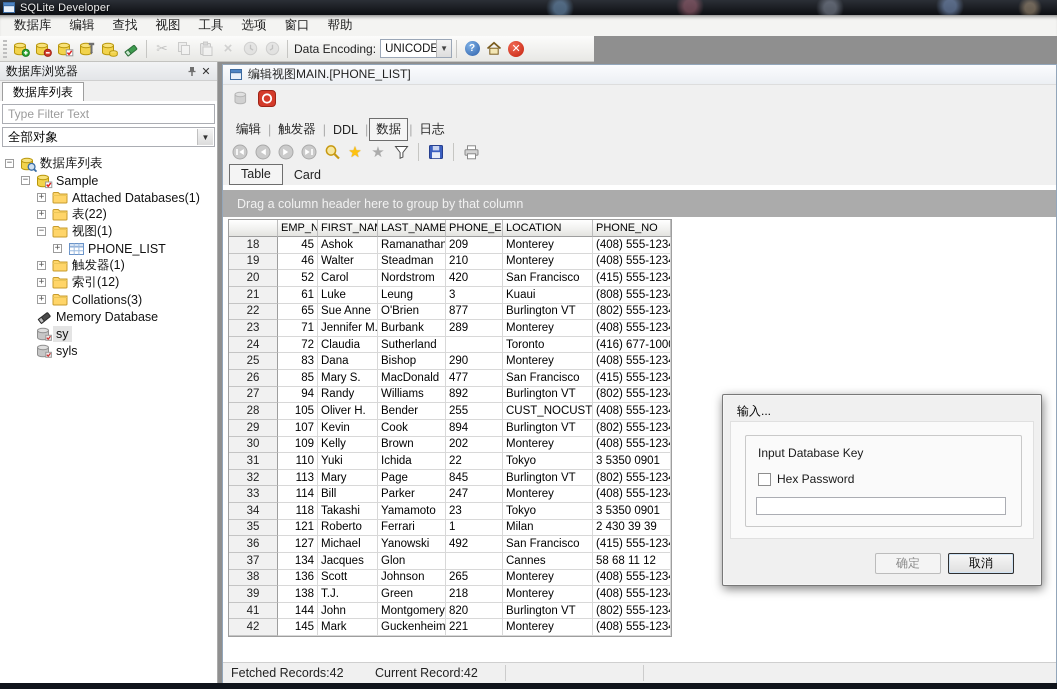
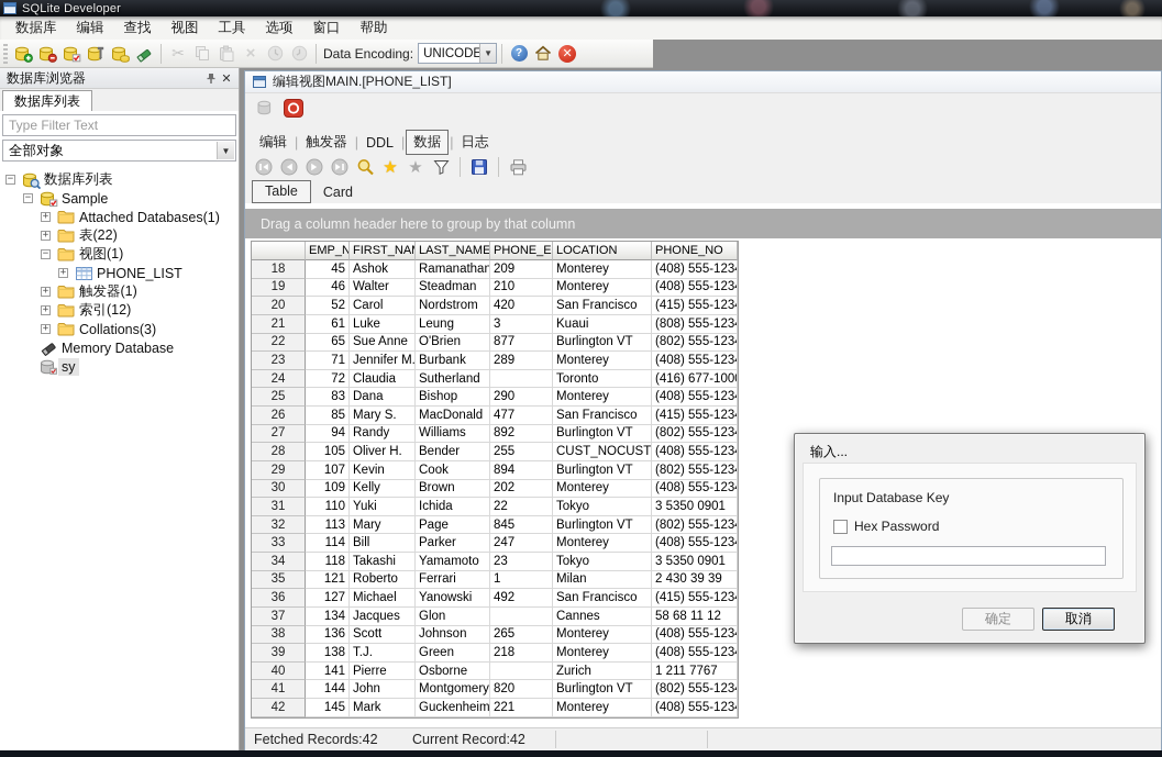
  SQLite Developer
  数据库
  编辑
  查找
  视图
  工具
  选项
  窗口
  帮助
  ✂
  ×
  Data Encoding:
  UNICODE
  ▼
  ?
  ✕
  数据库浏览器
  ✕
  数据库列表
  Type Filter Text
  全部对象
  ▼
  −
  数据库列表
  −
  Sample
  +
  Attached Databases(1)
  +
  表(22)
  −
  视图(1)
  +
  PHONE_LIST
  +
  触发器(1)
  +
  索引(12)
  +
  Collations(3)
  Memory Database
  sy
- syls
  编辑视图MAIN.[PHONE_LIST]
  编辑
  |
  触发器
  |
  DDL
  |
  数据
  |
  日志
  ★
  ★
  Table
  Card
  Drag a column header here to group by that column
  EMP_N
  FIRST_NA
  LAST_NAME
  PHONE_E
  LOCATION
  PHONE_NO
  18
  45
  Ashok
  Ramanathan
  209
  Monterey
  (408) 555-123
  19
  46
  Walter
  Steadman
  210
  Monterey
  (408) 555-123
  20
  52
  Carol
  Nordstrom
  420
  San Francisco
  (415) 555-123
  21
  61
  Luke
  Leung
  3
  Kuaui
  (808) 555-123
  22
  65
  Sue Anne
  O'Brien
  877
  Burlington VT
  (802) 555-123
  23
  71
  Jennifer M.
  Burbank
  289
  Monterey
  (408) 555-123
  24
  72
  Claudia
  Sutherland
  Toronto
  (416) 677-100
  25
  83
  Dana
  Bishop
  290
  Monterey
  (408) 555-123
  26
  85
  Mary S.
  MacDonald
  477
  San Francisco
  (415) 555-123
  27
  94
  Randy
  Williams
  892
  Burlington VT
  (802) 555-123
  28
  105
  Oliver H.
  Bender
  255
  CUST_NOCUST
  (408) 555-123
  29
  107
  Kevin
  Cook
  894
  Burlington VT
  (802) 555-123
  30
  109
  Kelly
  Brown
  202
  Monterey
  (408) 555-123
  31
  110
  Yuki
  Ichida
  22
  Tokyo
  3 5350 0901
  32
  113
  Mary
  Page
  845
  Burlington VT
  (802) 555-123
  33
  114
  Bill
  Parker
  247
  Monterey
  (408) 555-123
  34
  118
  Takashi
  Yamamoto
  23
  Tokyo
  3 5350 0901
  35
  121
  Roberto
  Ferrari
  1
  Milan
  2 430 39 39
  36
  127
  Michael
  Yanowski
  492
  San Francisco
  (415) 555-123
  37
  134
  Jacques
  Glon
  Cannes
  58 68 11 12
  38
  136
  Scott
  Johnson
  265
  Monterey
  (408) 555-123
  39
  138
  T.J.
  Green
  218
  Monterey
  (408) 555-123
+ 40
+ 141
+ Pierre
+ Osborne
+ Zurich
+ 1 211 7767
  41
  144
  John
  Montgomery
  820
  Burlington VT
  (802) 555-123
  42
  145
  Mark
  Guckenheim
  221
  Monterey
  (408) 555-123
  Fetched Records:42
  Current Record:42
  输入...
  Input Database Key
  Hex Password
  确定
  取消
